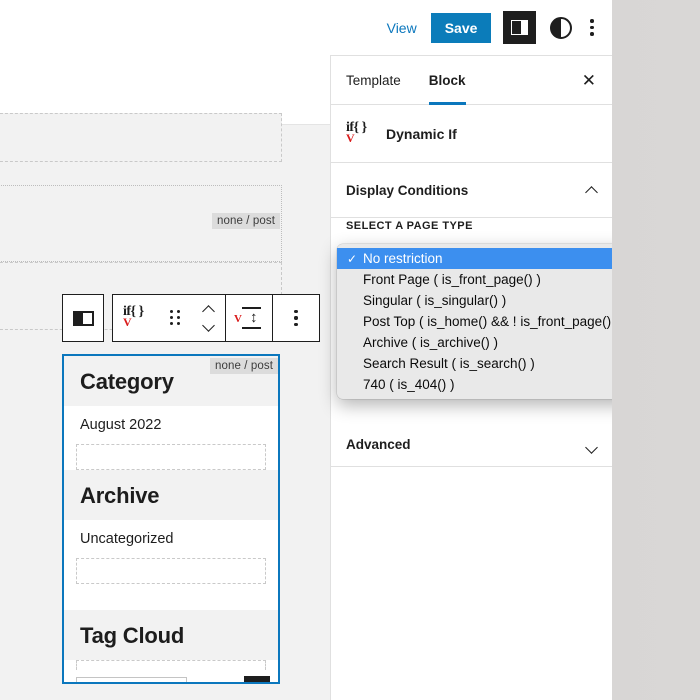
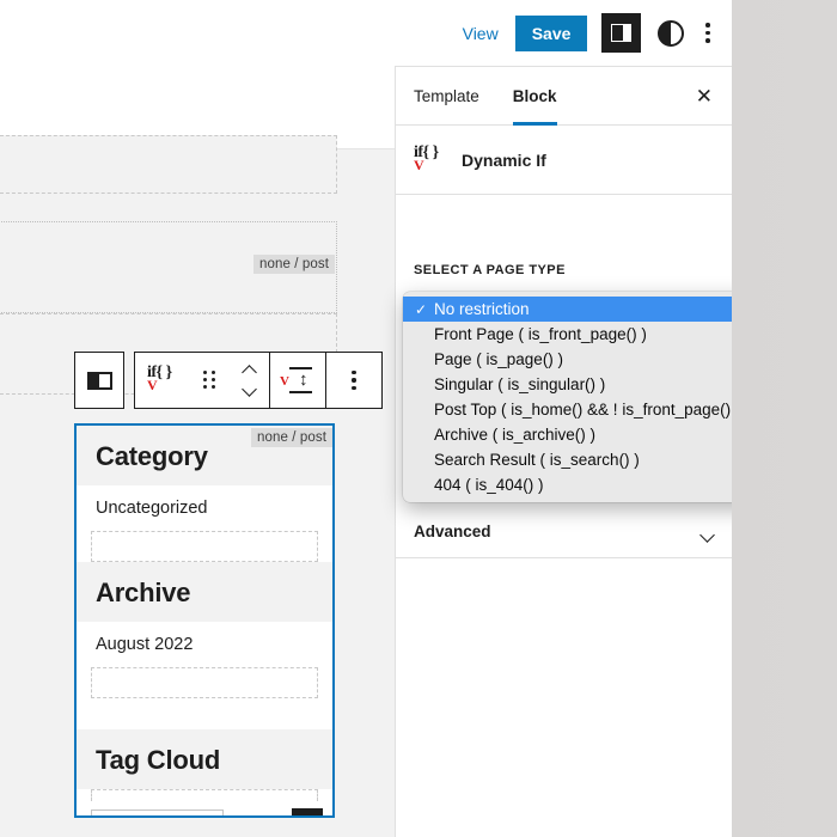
  none / post
  if{ }
  V
  ↕
  V
  none / post
  Category
- August 2022
+ Uncategorized
  Archive
- Uncategorized
+ August 2022
  Tag Cloud
  View
  Save
  Template
  Block
  ✕
  if{ }
  V
  Dynamic If
- Display Conditions
  SELECT A PAGE TYPE
  Advanced
  ✓
  No restriction
  Front Page ( is_front_page() )
+ Page ( is_page() )
  Singular ( is_singular() )
  Post Top ( is_home() && ! is_front_page()
  Archive ( is_archive() )
  Search Result ( is_search() )
- 740 ( is_404() )
+ 404 ( is_404() )
